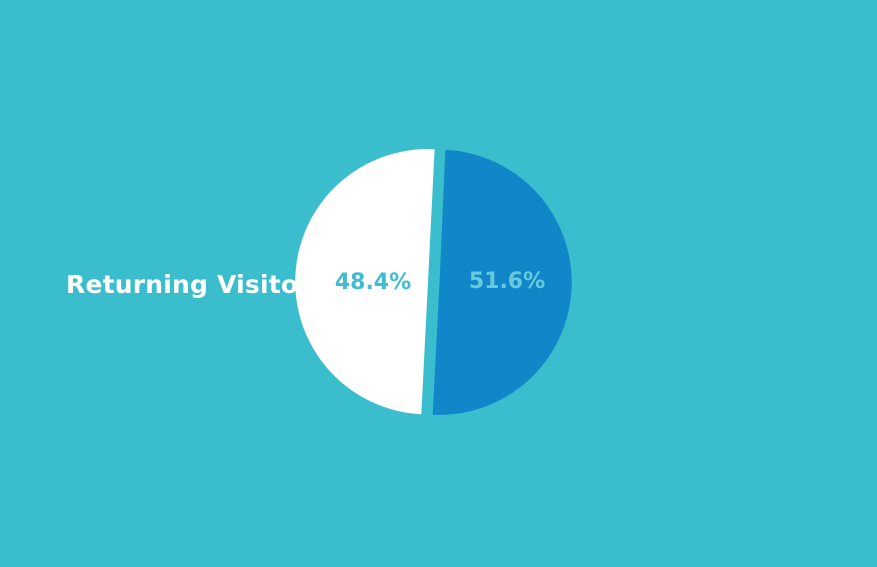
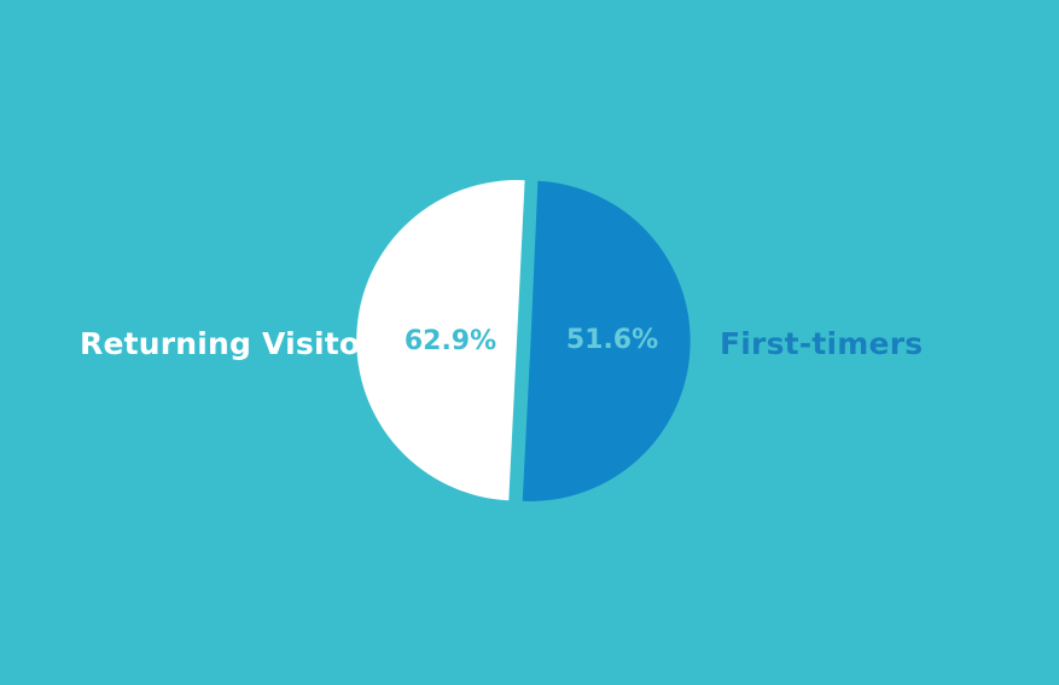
  Returning Visitors
+ First-timers
- 48.4%
+ 62.9%
  51.6%
